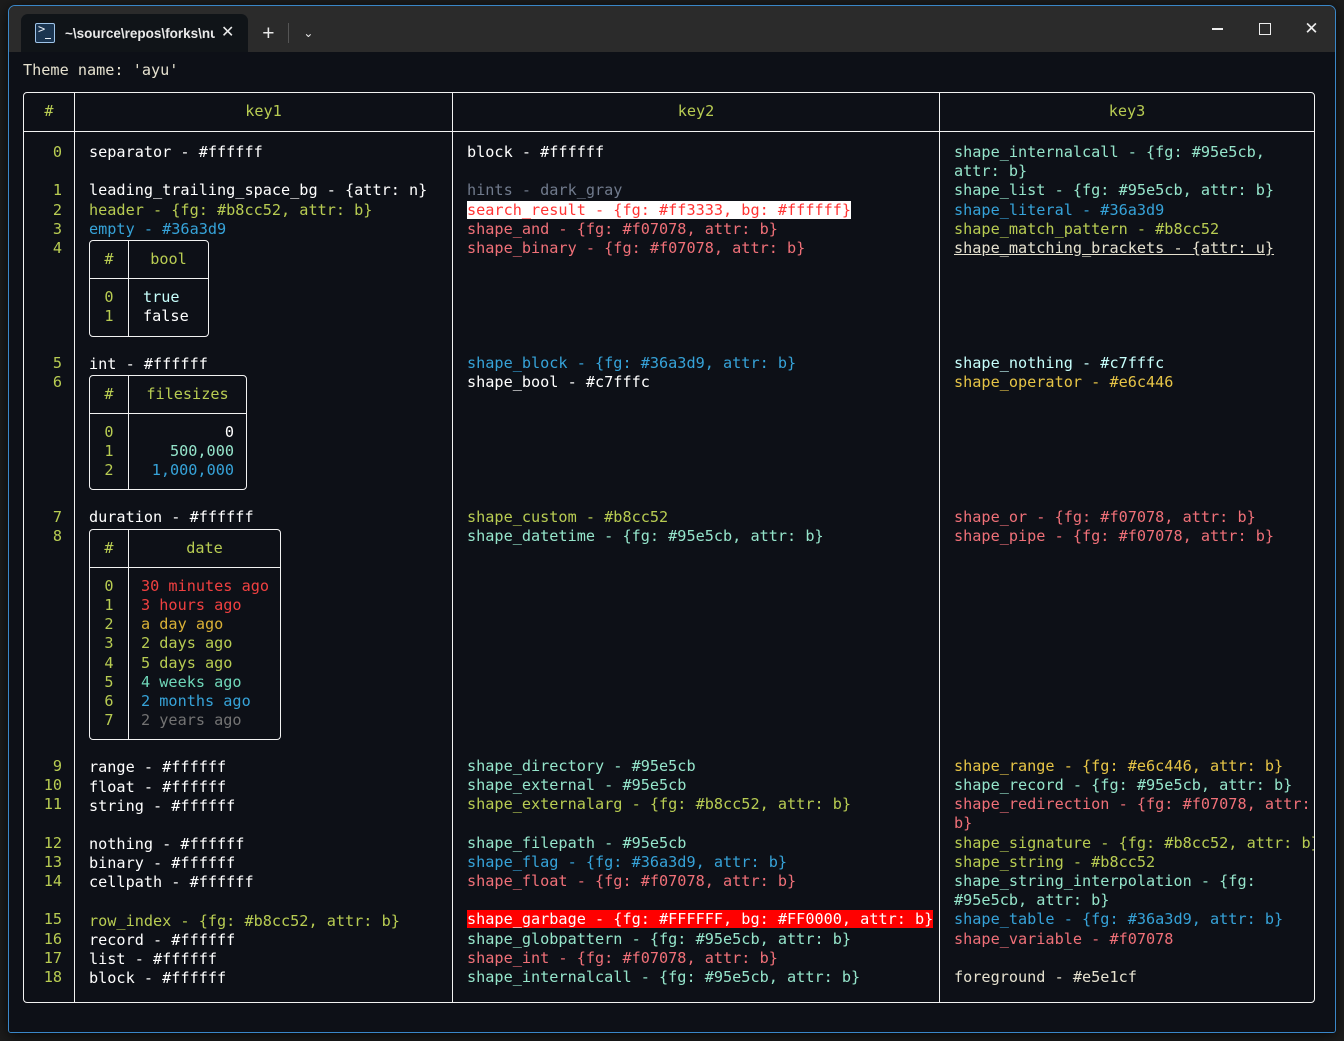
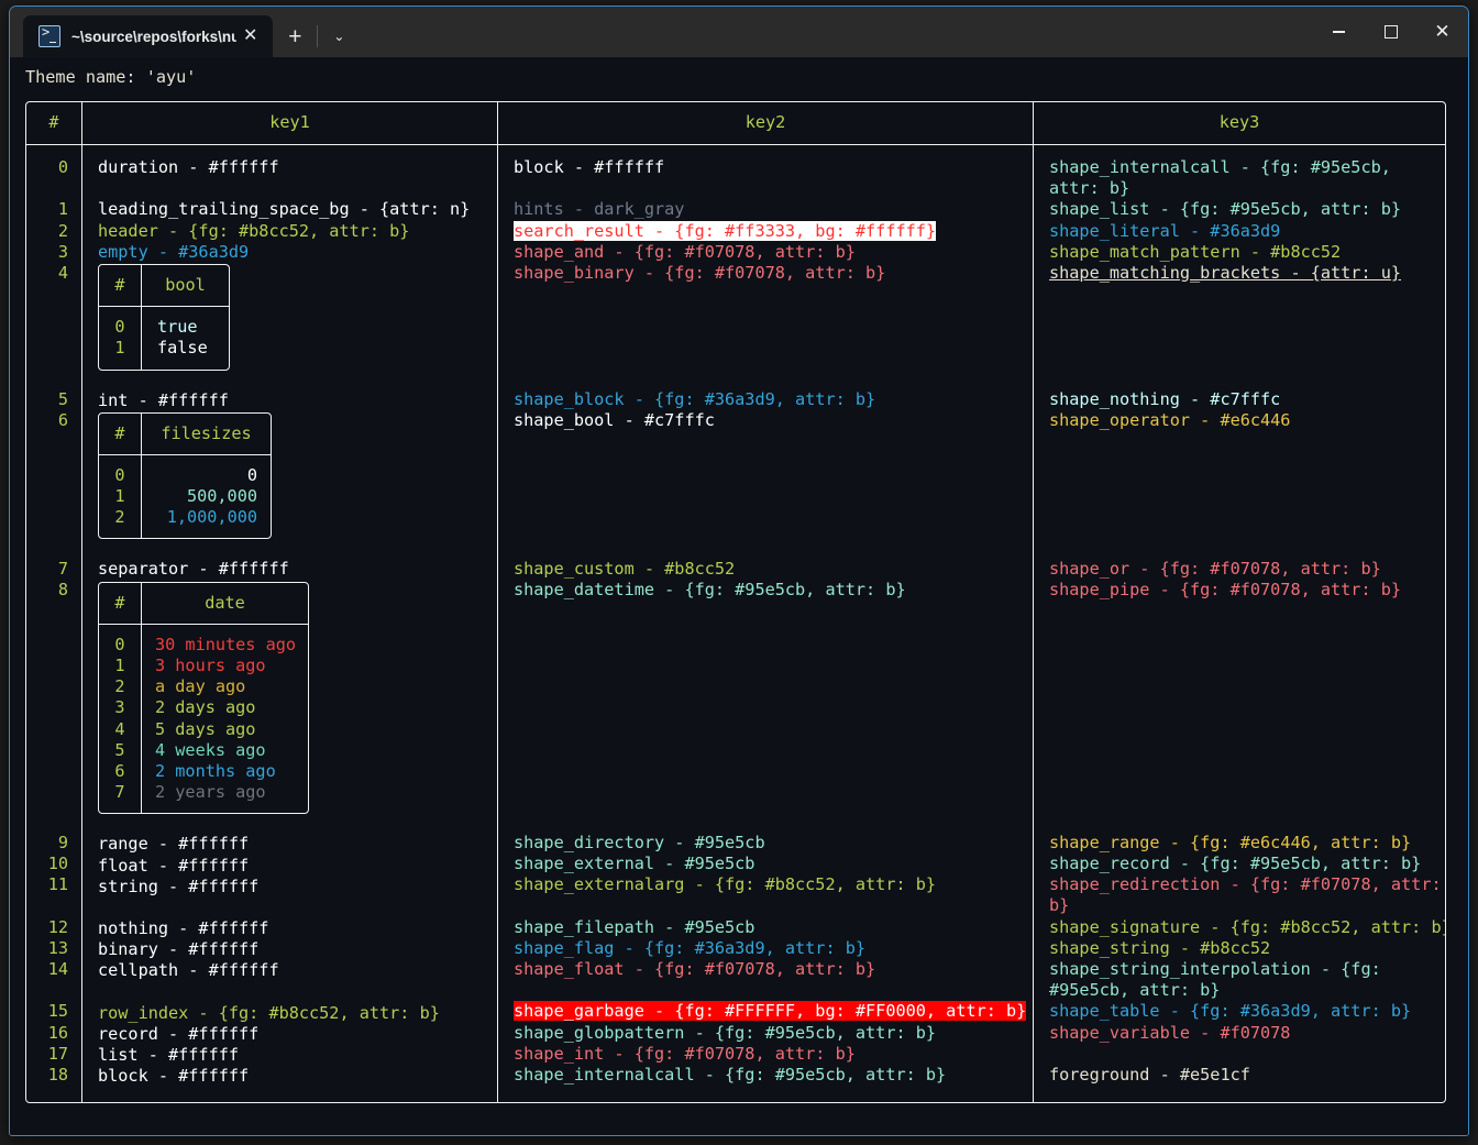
  ~\source\repos\forks\nu
  ✕
  +
  ⌄
  ✕
  Theme name: 'ayu'
  #
  key1
  key2
  key3
  0
  1
  2
  3
  4
  5
  6
  7
  8
  9
  10
  11
  12
  13
  14
  15
  16
  17
  18
- separator - #ffffff
+ duration - #ffffff
  leading_trailing_space_bg - {attr: n}
  header - {fg: #b8cc52, attr: b}
  empty - #36a3d9
  #
  bool
  0
  1
  true
  false
  int - #ffffff
  #
  filesizes
  0
  1
  2
  0
  500,000
  1,000,000
- duration - #ffffff
+ separator - #ffffff
  #
  date
  0
  1
  2
  3
  4
  5
  6
  7
  30 minutes ago
  3 hours ago
  a day ago
  2 days ago
  5 days ago
  4 weeks ago
  2 months ago
  2 years ago
  range - #ffffff
  float - #ffffff
  string - #ffffff
  nothing - #ffffff
  binary - #ffffff
  cellpath - #ffffff
  row_index - {fg: #b8cc52, attr: b}
  record - #ffffff
  list - #ffffff
  block - #ffffff
  block - #ffffff
  hints - dark_gray
  search_result - {fg: #ff3333, bg: #ffffff}
  shape_and - {fg: #f07078, attr: b}
  shape_binary - {fg: #f07078, attr: b}
  shape_block - {fg: #36a3d9, attr: b}
  shape_bool - #c7fffc
  shape_custom - #b8cc52
  shape_datetime - {fg: #95e5cb, attr: b}
  shape_directory - #95e5cb
  shape_external - #95e5cb
  shape_externalarg - {fg: #b8cc52, attr: b}
  shape_filepath - #95e5cb
  shape_flag - {fg: #36a3d9, attr: b}
  shape_float - {fg: #f07078, attr: b}
  shape_garbage - {fg: #FFFFFF, bg: #FF0000, attr: b}
  shape_globpattern - {fg: #95e5cb, attr: b}
  shape_int - {fg: #f07078, attr: b}
  shape_internalcall - {fg: #95e5cb, attr: b}
  shape_internalcall - {fg: #95e5cb, attr: b}
  shape_list - {fg: #95e5cb, attr: b}
  shape_literal - #36a3d9
  shape_match_pattern - #b8cc52
  shape_matching_brackets - {attr: u}
  shape_nothing - #c7fffc
  shape_operator - #e6c446
  shape_or - {fg: #f07078, attr: b}
  shape_pipe - {fg: #f07078, attr: b}
  shape_range - {fg: #e6c446, attr: b}
  shape_record - {fg: #95e5cb, attr: b}
  shape_redirection - {fg: #f07078, attr: b}
  shape_signature - {fg: #b8cc52, attr: b
  shape_string - #b8cc52
  shape_string_interpolation - {fg: #95e5cb, attr: b}
  shape_table - {fg: #36a3d9, attr: b}
  shape_variable - #f07078
  foreground - #e5e1cf
